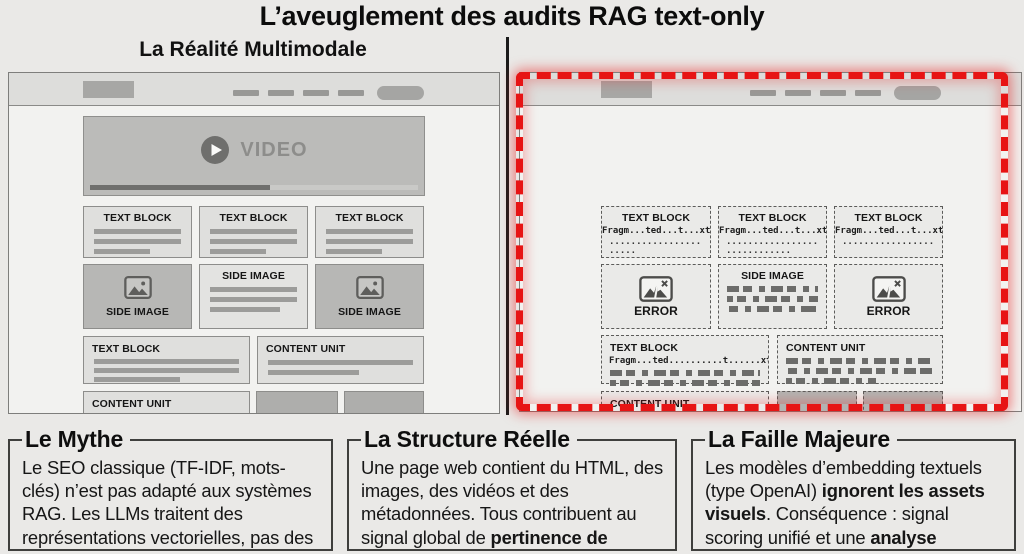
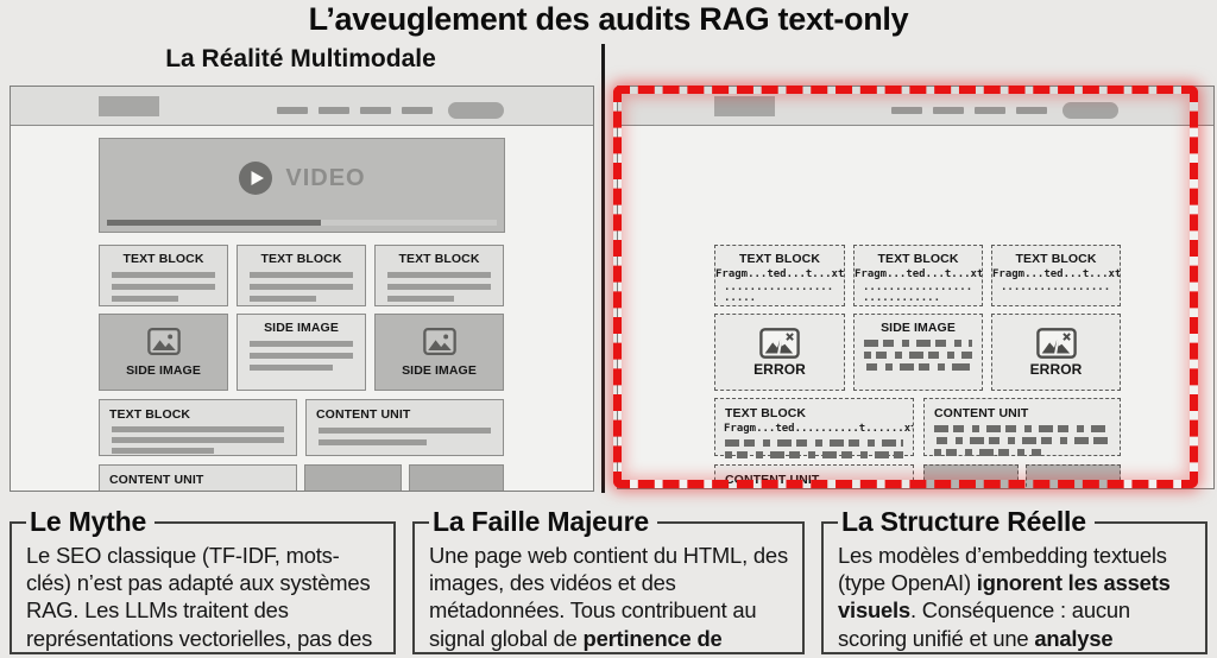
  L’aveuglement des audits RAG text-only
  La Réalité Multimodale
  VIDEO
  TEXT BLOCK
  TEXT BLOCK
  TEXT BLOCK
  SIDE IMAGE
  SIDE IMAGE
  SIDE IMAGE
  TEXT BLOCK
  CONTENT UNIT
  CONTENT UNIT
  TEXT BLOCK
  Fragm...ted...t...xt
  .....
  TEXT BLOCK
  Fragm...ted...t...xt
  ............
  TEXT BLOCK
  Fragm...ted...t...xt
  .................
  ERROR
  SIDE IMAGE
  ERROR
  TEXT BLOCK
  Fragm...ted..........t......x
  CONTENT UNIT
  CONTENT UNIT
  Le Mythe
  Le SEO classique (TF-IDF, mots-clés) n’est pas adapté aux systèmes RAG. Les LLMs traitent des représentations vectorielles, pas des
- La Structure Réelle
+ La Faille Majeure
  Une page web contient du HTML, des images, des vidéos et des métadonnées. Tous contribuent au signal global de pertinence de
- La Faille Majeure
+ La Structure Réelle
- Les modèles d’embedding textuels (type OpenAI) ignorent les assets visuels. Conséquence : signal scoring unifié et une analyse
+ Les modèles d’embedding textuels (type OpenAI) ignorent les assets visuels. Conséquence : aucun scoring unifié et une analyse
